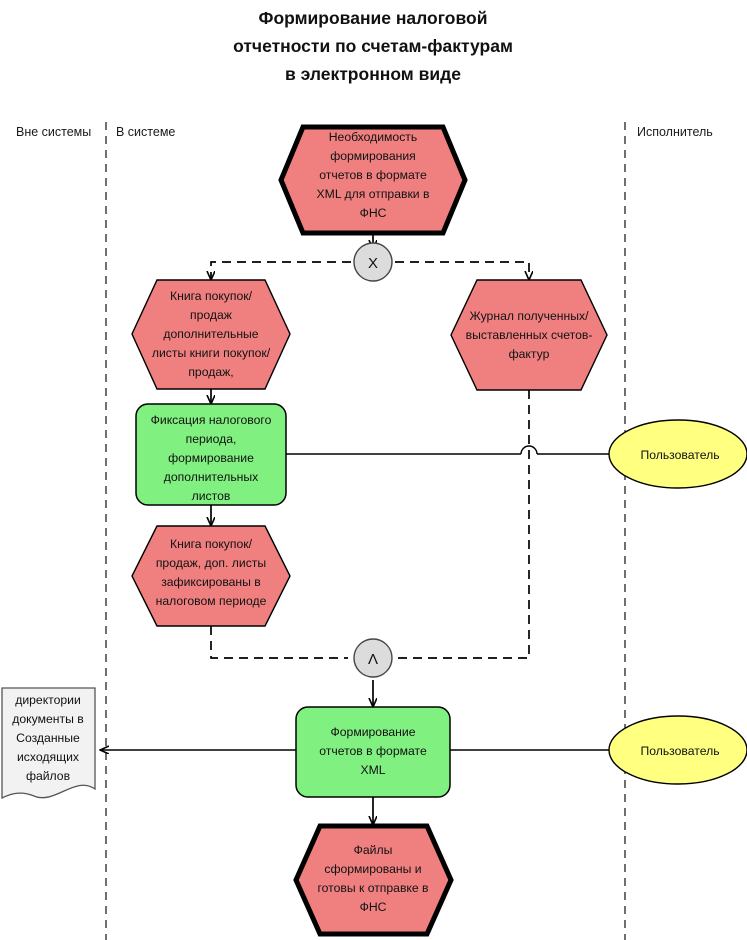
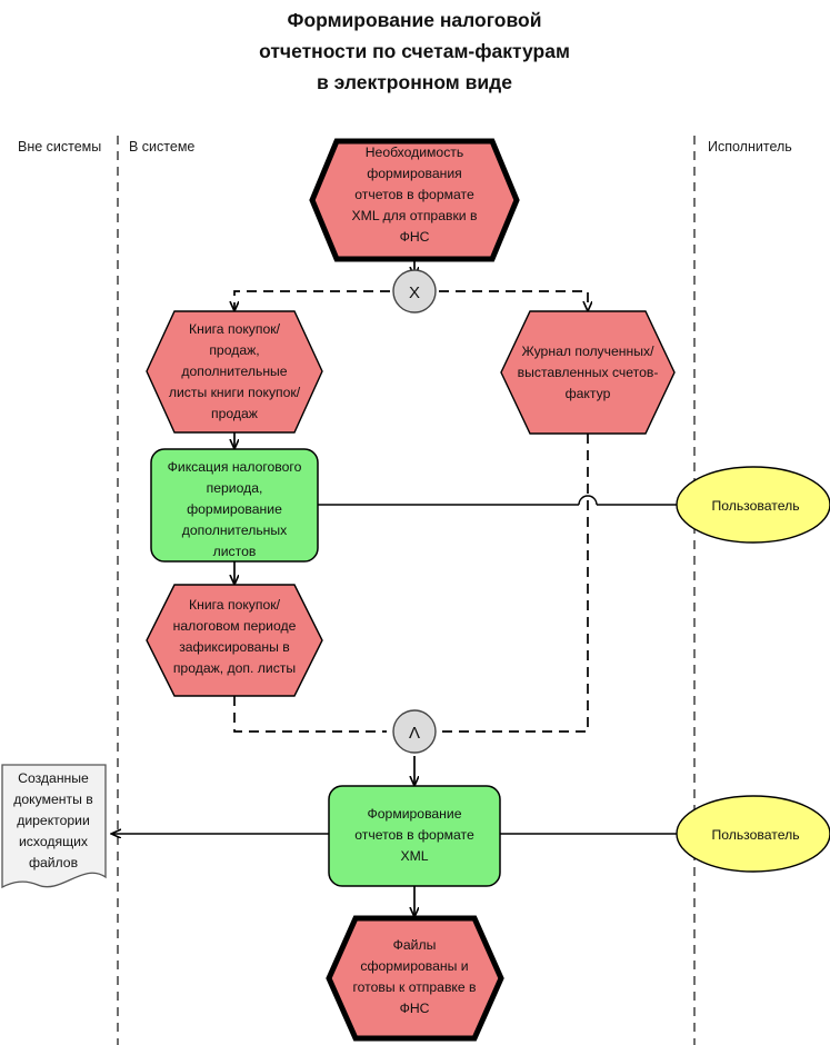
  Формирование налоговой
  отчетности по счетам-фактурам
  в электронном виде
  Вне системы
  В системе
  Исполнитель
  Необходимость
  формирования
  отчетов в формате
  XML для отправки в
  ФНС
  X
  Книга покупок/
- продаж
+ продаж,
  дополнительные
  листы книги покупок/
- продаж,
+ продаж
  Журнал полученных/
  выставленных счетов-
  фактур
  Фиксация налогового
  периода,
  формирование
  дополнительных
  листов
  Книга покупок/
- продаж, доп. листы
+ налоговом периоде
  зафиксированы в
- налоговом периоде
+ продаж, доп. листы
  Λ
  Формирование
  отчетов в формате
  XML
  Файлы
  сформированы и
  готовы к отправке в
  ФНС
- директории
+ Созданные
  документы в
- Созданные
+ директории
  исходящих
  файлов
  Пользователь
  Пользователь
